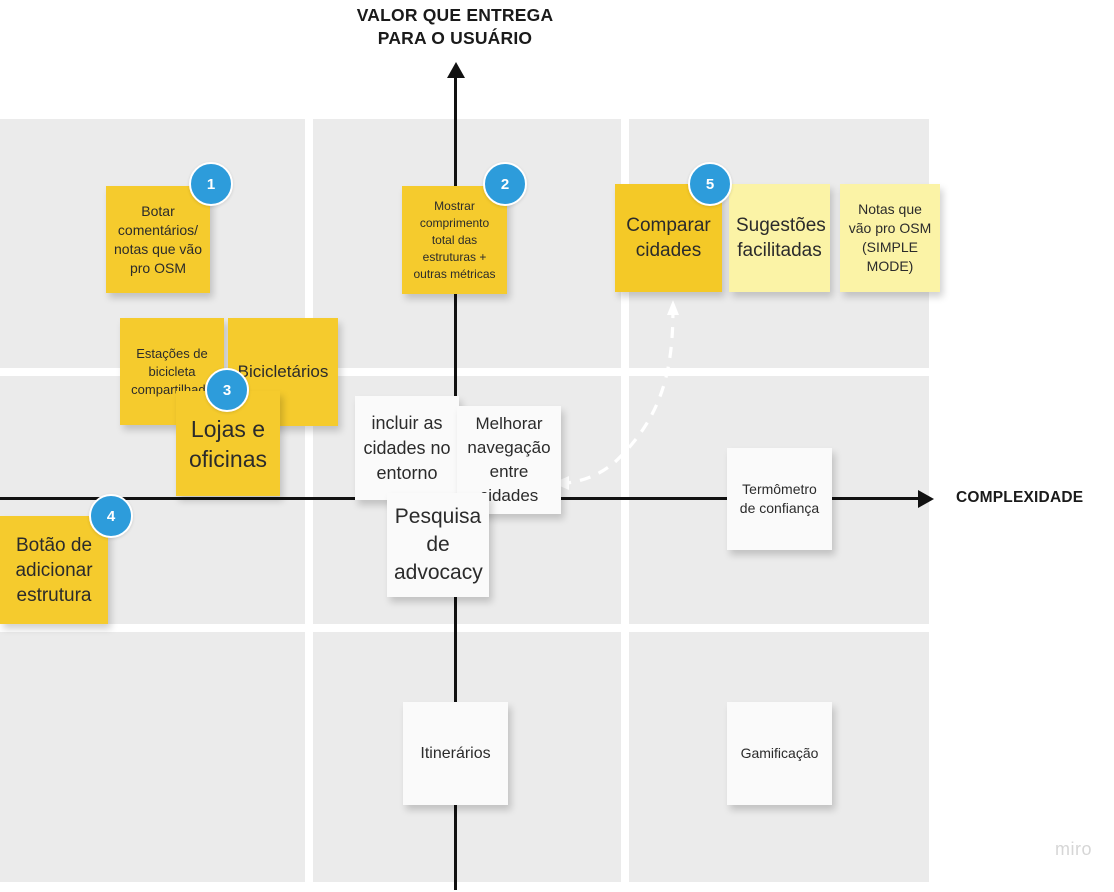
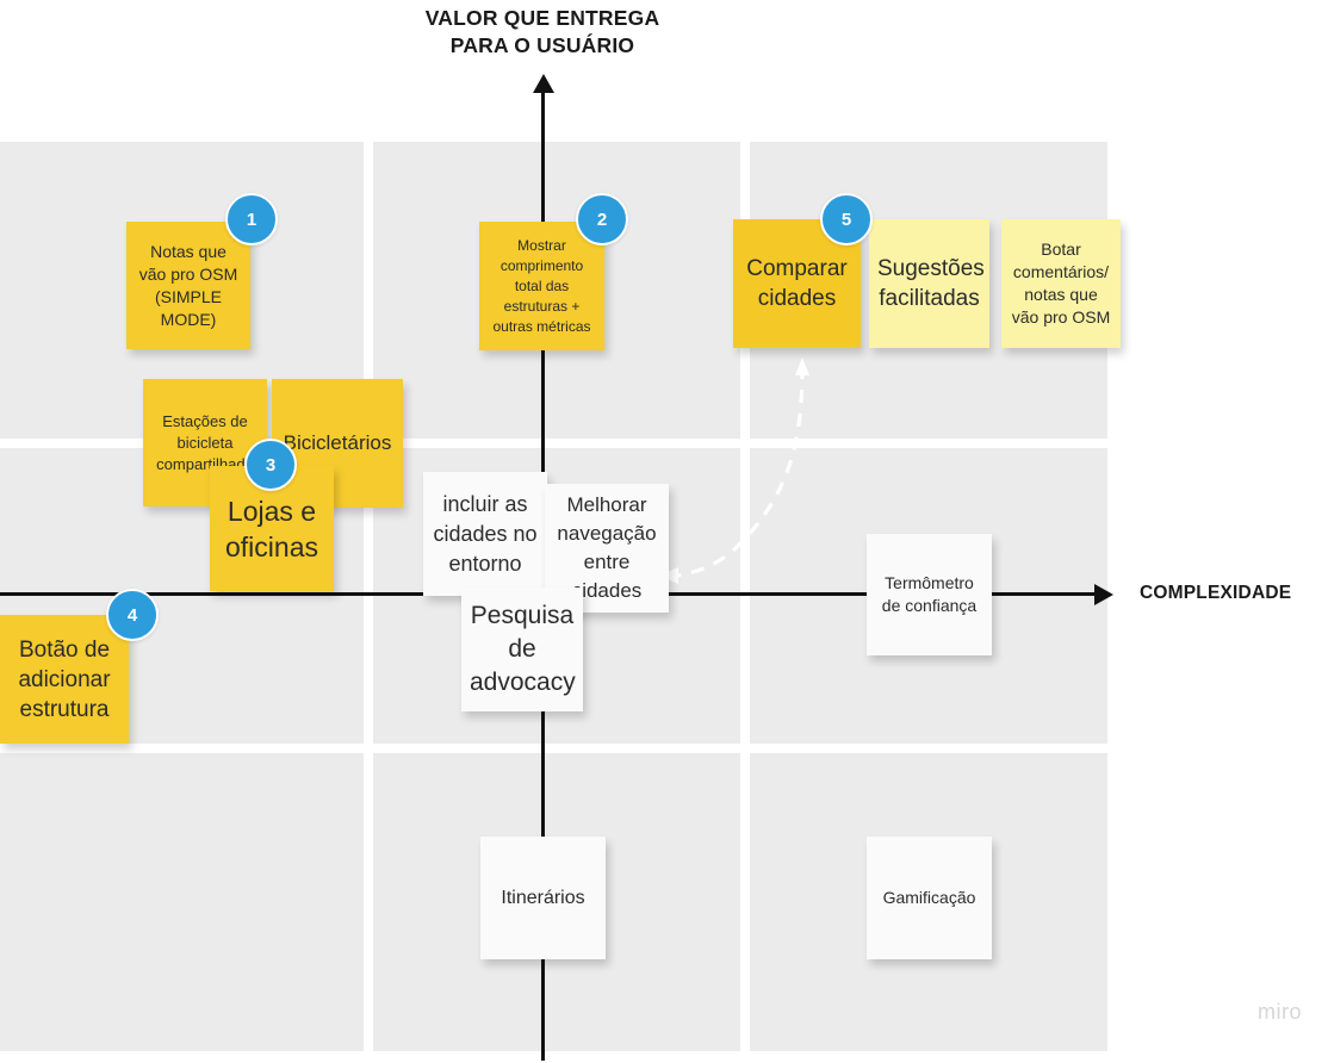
  VALOR QUE ENTREGA
  PARA O USUÁRIO
  COMPLEXIDADE
- Botar comentários/ notas que vão pro OSM
+ Notas que vão pro OSM (SIMPLE MODE)
  Mostrar comprimento total das estruturas + outras métricas
  Comparar cidades
  Sugestões facilitadas
- Notas que vão pro OSM (SIMPLE MODE)
+ Botar comentários/ notas que vão pro OSM
  Estações de bicicleta compartilhad
  Bicicletários
  Lojas e oficinas
  Botão de adicionar estrutura
  incluir as cidades no entorno
  Melhorar navegação entre idades
  Pesquisa de advocacy
  Termômetro de confiança
  Itinerários
  Gamificação
  1
  2
  3
  4
  5
  miro
